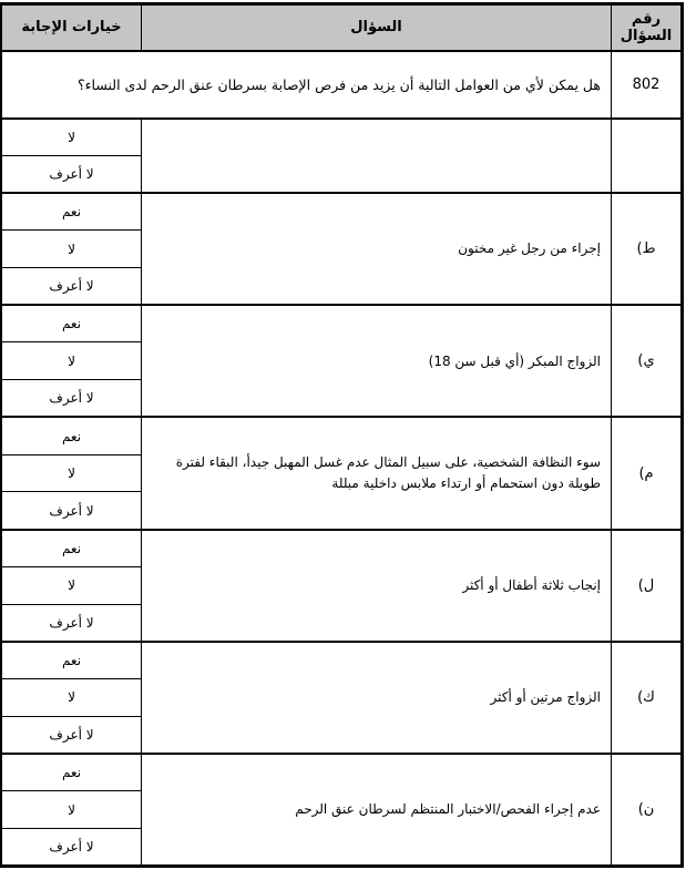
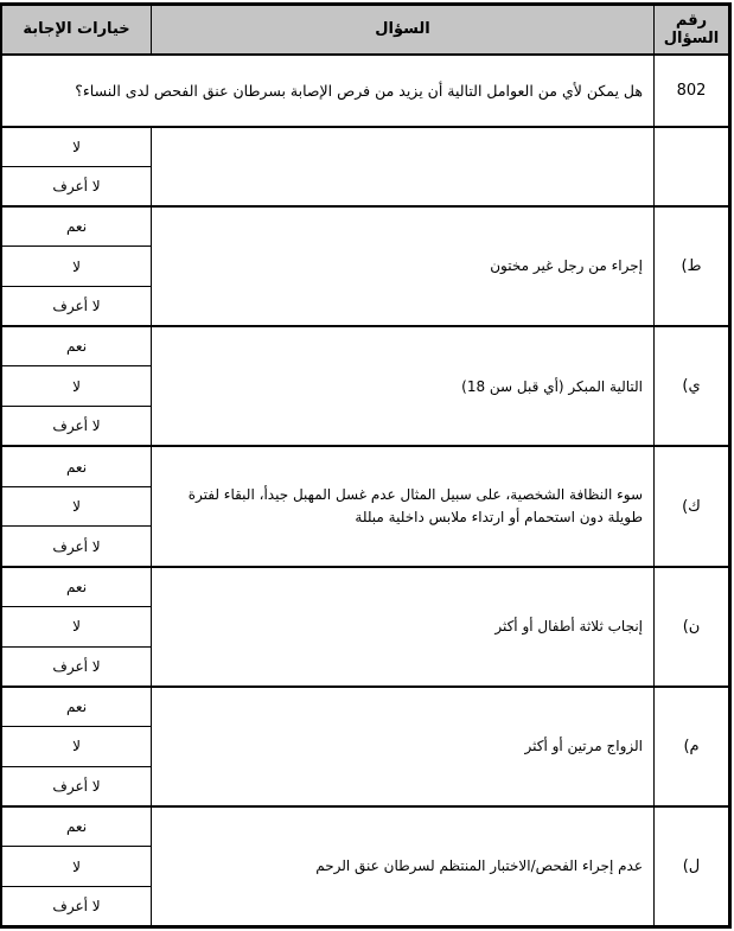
  رقم السؤال	السؤال	خيارات الإجابة
- 802	هل يمكن لأي من العوامل التالية أن يزيد من فرص الإصابة بسرطان عنق الرحم لدى النساء؟
+ 802	هل يمكن لأي من العوامل التالية أن يزيد من فرص الإصابة بسرطان عنق الفحص لدى النساء؟
  		لا
  لا أعرف
  ط)	إجراء من رجل غير مختون	نعم
  لا
  لا أعرف
- ي)	الزواج المبكر (أي قبل سن 18)	نعم
+ ي)	التالية المبكر (أي قبل سن 18)	نعم
  لا
  لا أعرف
- م)	سوء النظافة الشخصية، على سبيل المثال عدم غسل المهبل جيدأ، البقاء لفترة طويلة دون استحمام أو ارتداء ملابس داخلية مبللة	نعم
+ ك)	سوء النظافة الشخصية، على سبيل المثال عدم غسل المهبل جيدأ، البقاء لفترة طويلة دون استحمام أو ارتداء ملابس داخلية مبللة	نعم
  لا
  لا أعرف
- ل)	إنجاب ثلاثة أطفال أو أكثر	نعم
+ ن)	إنجاب ثلاثة أطفال أو أكثر	نعم
  لا
  لا أعرف
- ك)	الزواج مرتين أو أكثر	نعم
+ م)	الزواج مرتين أو أكثر	نعم
  لا
  لا أعرف
- ن)	عدم إجراء الفحص/الاختبار المنتظم لسرطان عنق الرحم	نعم
+ ل)	عدم إجراء الفحص/الاختبار المنتظم لسرطان عنق الرحم	نعم
  لا
  لا أعرف
